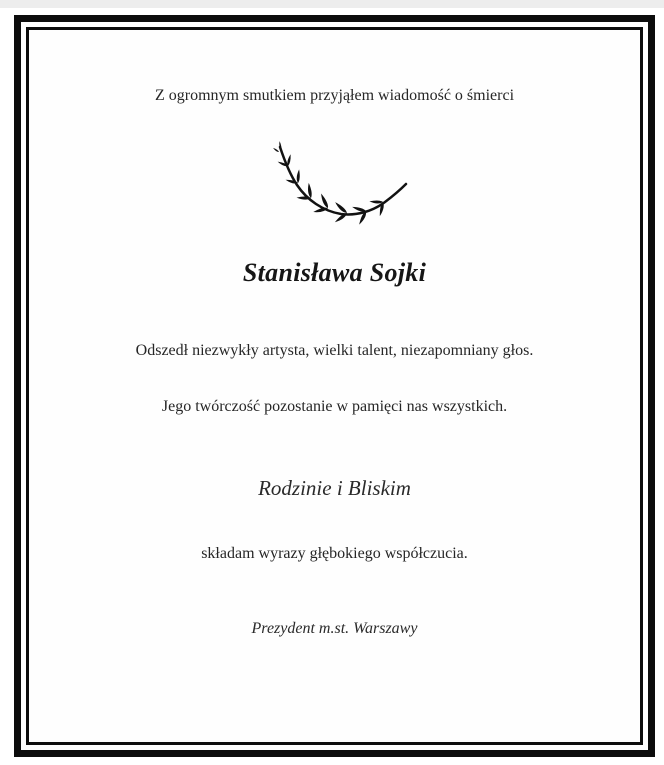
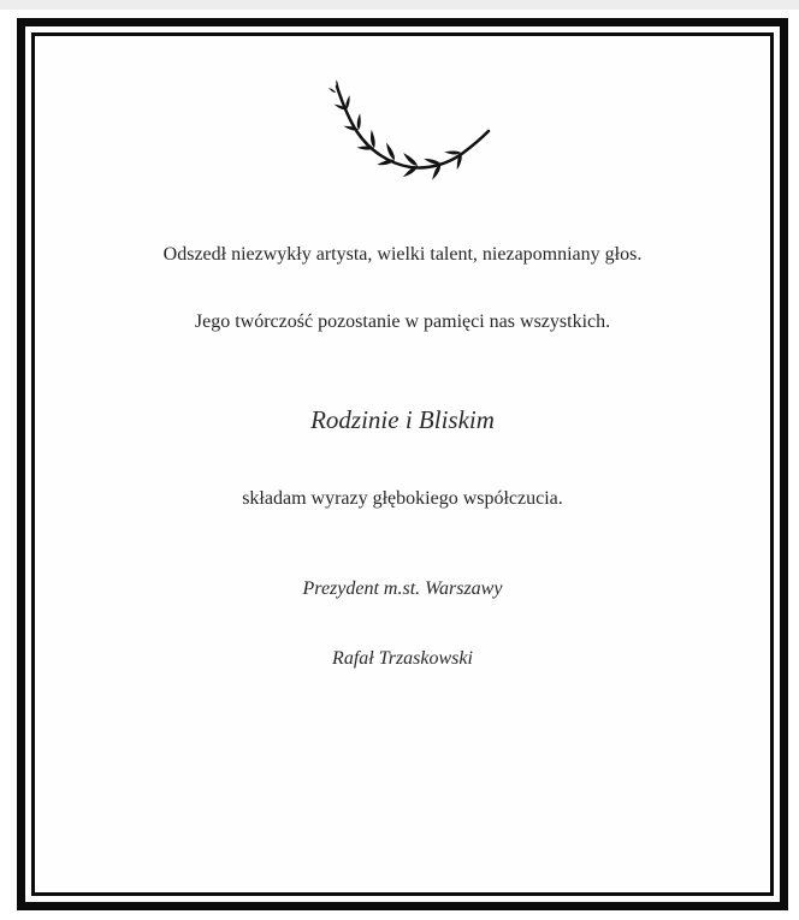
- Z ogromnym smutkiem przyjąłem wiadomość o śmierci
- Stanisława Sojki
  Odszedł niezwykły artysta, wielki talent, niezapomniany głos.
  Jego twórczość pozostanie w pamięci nas wszystkich.
  Rodzinie i Bliskim
  składam wyrazy głębokiego współczucia.
  Prezydent m.st. Warszawy
+ Rafał Trzaskowski
